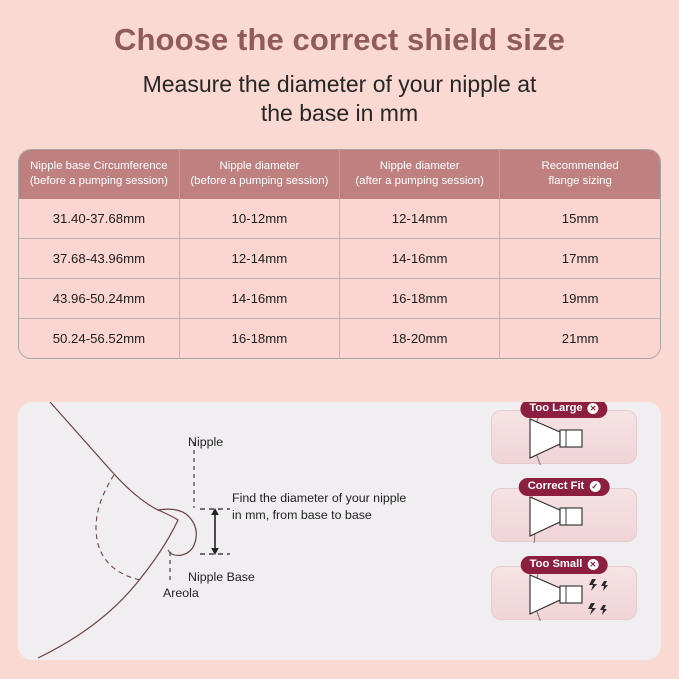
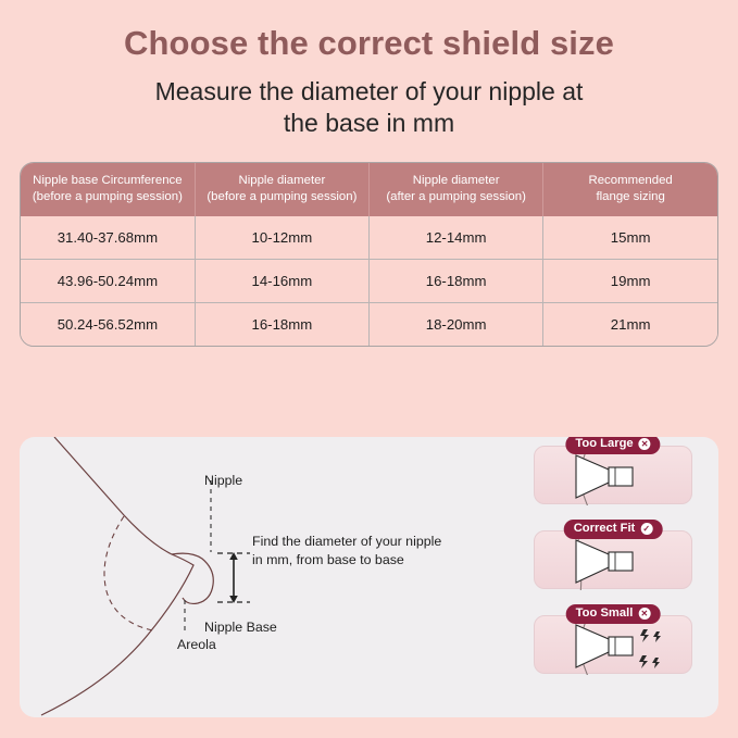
  Choose the correct shield size
  Measure the diameter of your nipple at the base in mm
  Nipple base Circumference (before a pumping session)	Nipple diameter (before a pumping session)	Nipple diameter (after a pumping session)	Recommended flange sizing
  31.40-37.68mm	10-12mm	12-14mm	15mm
- 37.68-43.96mm	12-14mm	14-16mm	17mm
  43.96-50.24mm	14-16mm	16-18mm	19mm
  50.24-56.52mm	16-18mm	18-20mm	21mm
  Nipple
  Nipple Base
  Areola
  Find the diameter of your nipple
  in mm, from base to base
  Too Large
  ✕
  Correct Fit
  ✓
  Too Small
  ✕
